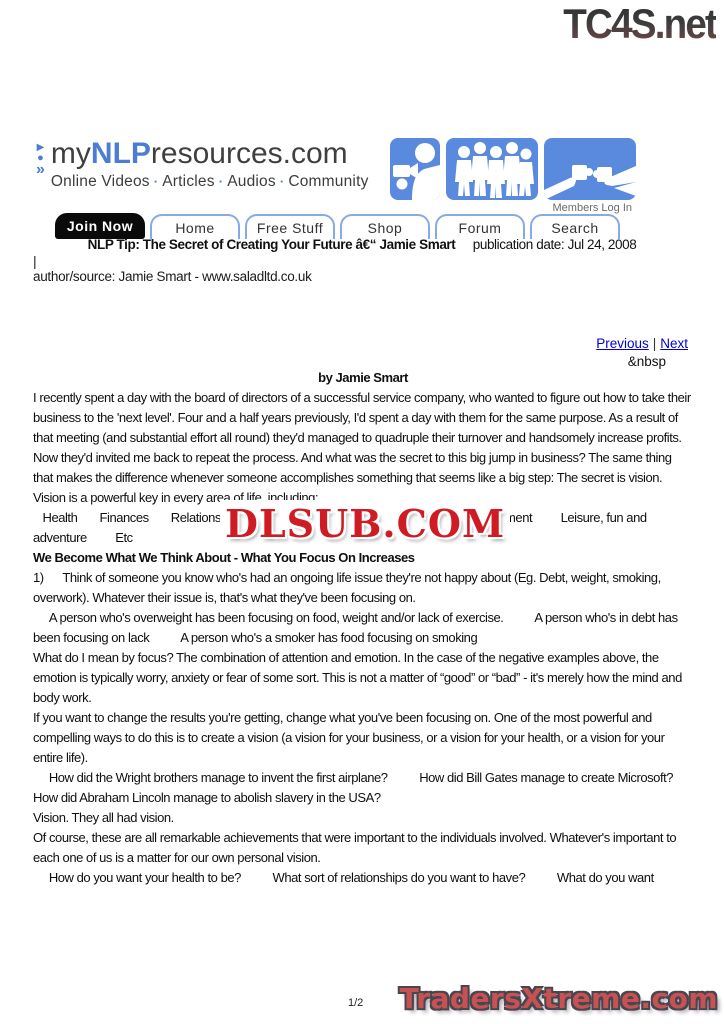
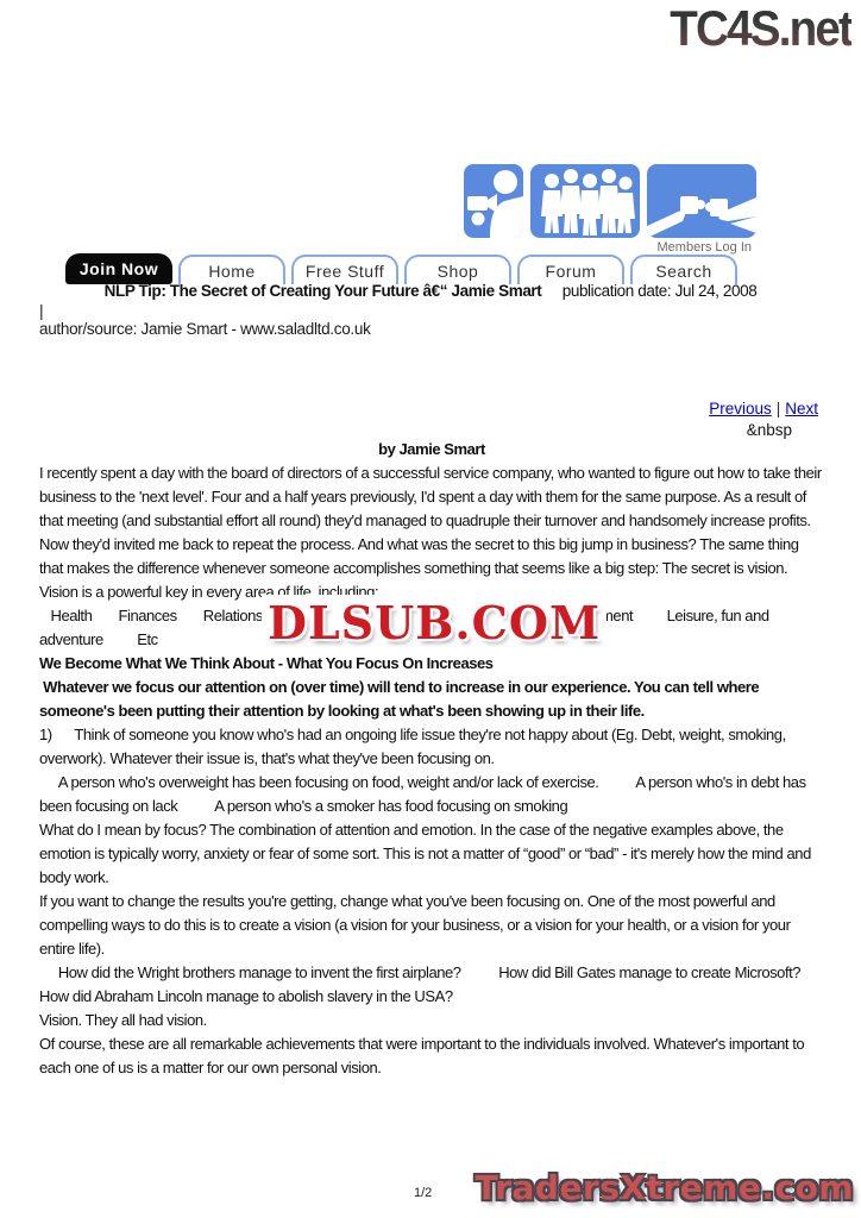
  TC4S.net
- ▶
- ●
- »
- myNLPresources.com
- Online Videos · Articles · Audios · Community
  Members Log In
  Join Now
  Home
  Free Stuff
  Shop
  Forum
  Search
  NLP Tip: The Secret of Creating Your Future â€“ Jamie Smart publication date: Jul 24, 2008
  |
  author/source: Jamie Smart - www.saladltd.co.uk
  Previous | Next
  &nbsp
  by Jamie Smart
  I recently spent a day with the board of directors of a successful service company, who wanted to figure out how to take their business to the 'next level'. Four and a half years previously, I'd spent a day with them for the same purpose. As a result of that meeting (and substantial effort all round) they'd managed to quadruple their turnover and handsomely increase profits. Now they'd invited me back to repeat the process. And what was the secret to this big jump in business? The same thing that makes the difference whenever someone accomplishes something that seems like a big step: The secret is vision.
  Vision is a powerful key in every area of life, including:
  We Become What We Think About - What You Focus On Increases
+ Whatever we focus our attention on (over time) will tend to increase in our experience. You can tell where someone's been putting their attention by looking at what's been showing up in their life.
  1) Think of someone you know who's had an ongoing life issue they're not happy about (Eg. Debt, weight, smoking, overwork). Whatever their issue is, that's what they've been focusing on.
  A person who's overweight has been focusing on food, weight and/or lack of exercise. A person who's in debt has been focusing on lack A person who's a smoker has food focusing on smoking
  What do I mean by focus? The combination of attention and emotion. In the case of the negative examples above, the emotion is typically worry, anxiety or fear of some sort. This is not a matter of “good” or “bad” - it's merely how the mind and body work.
  If you want to change the results you're getting, change what you've been focusing on. One of the most powerful and compelling ways to do this is to create a vision (a vision for your business, or a vision for your health, or a vision for your entire life).
  How did the Wright brothers manage to invent the first airplane? How did Bill Gates manage to create Microsoft? How did Abraham Lincoln manage to abolish slavery in the USA?
  Vision. They all had vision.
  Of course, these are all remarkable achievements that were important to the individuals involved. Whatever's important to each one of us is a matter for our own personal vision.
- How do you want your health to be? What sort of relationships do you want to have? What do you want
  DLSUB.COM
  1/2
  TradersXtreme.com
